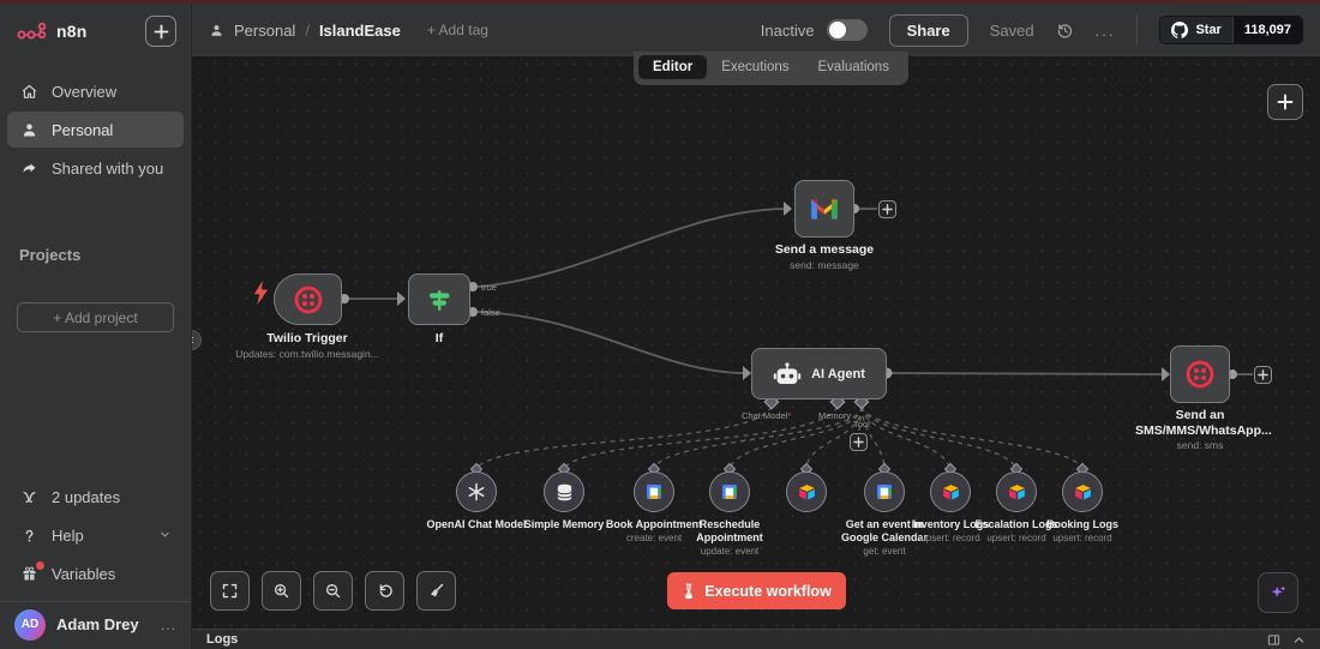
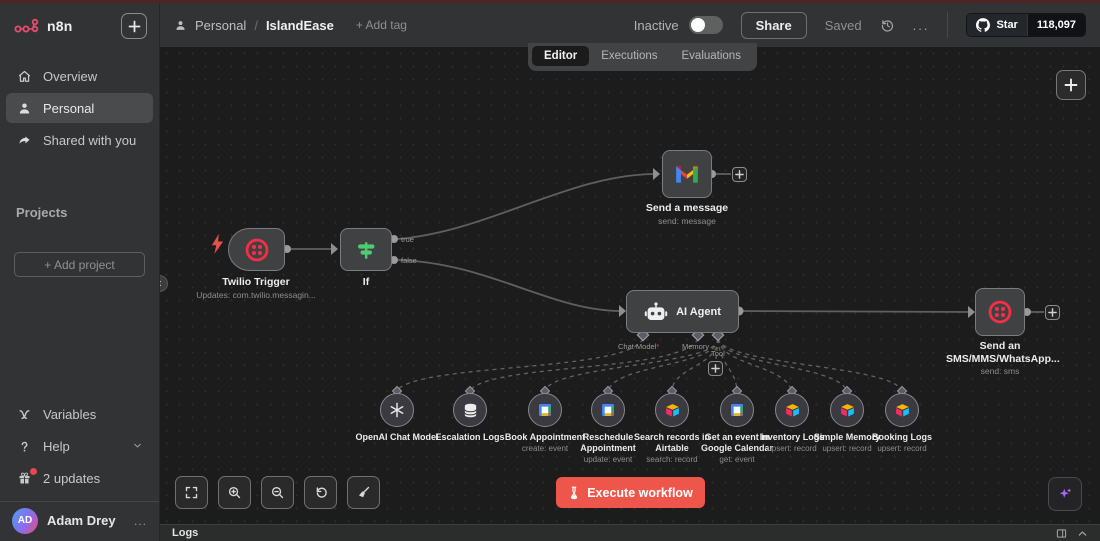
  n8n
  Overview
  Personal
  Shared with you
  Projects
  + Add project
- 2 updates
+ Variables
  Help
- Variables
+ 2 updates
  AD
  Adam Drey
  ...
  Personal
  /
  IslandEase
  + Add tag
  Inactive
  Share
  Saved
  ...
  Star
  118,097
  Editor
  Executions
  Evaluations
  Twilio Trigger
  Updates: com.twilio.messagin...
  If
  true
  false
  Send a message
  send: message
  AI Agent
  Chat Model*
  Memory
  Tool
  Send an SMS/MMS/WhatsApp...
  send: sms
  OpenAI Chat Model
- Simple Memory
+ Escalation Logs
  Book Appointment
  create: event
  Reschedule Appointment
  update: event
+ Search records in Airtable
+ search: record
  Get an event in Google Calendar
  get: event
  Inventory Logs
  upsert: record
- Escalation Logs
+ Simple Memory
  upsert: record
  Booking Logs
  upsert: record
  Execute workflow
  Logs
